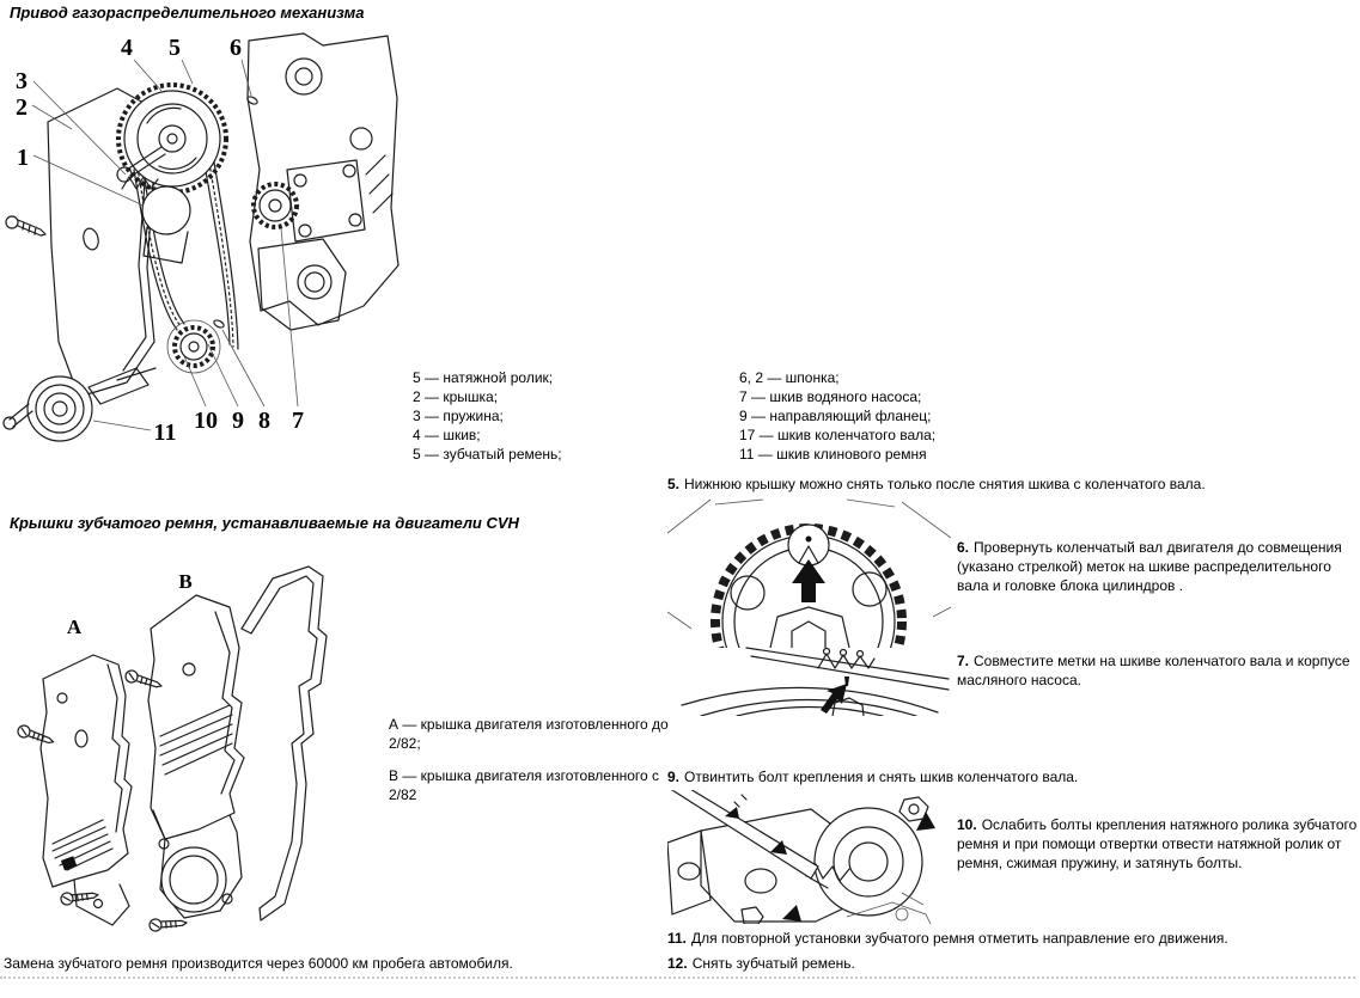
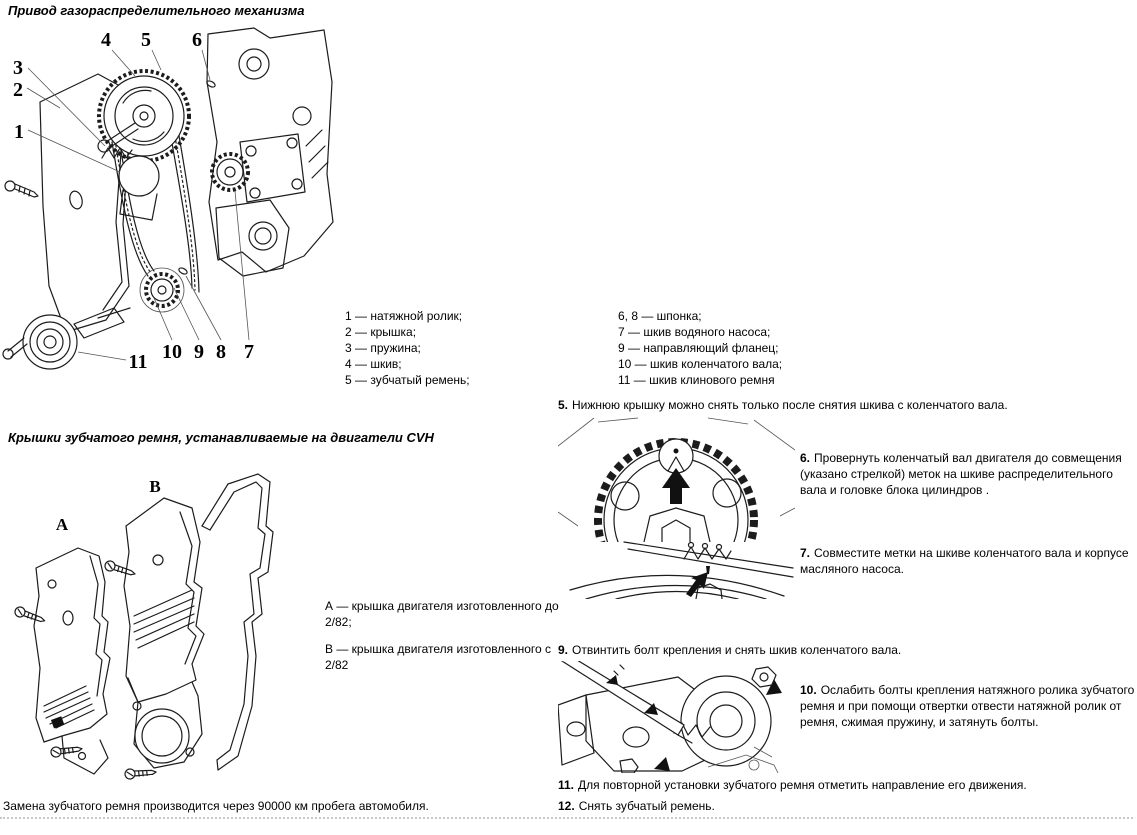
  Привод газораспределительного механизма
  1
  2
  3
  4
  5
  6
  7
  8
  9
  10
  11
- 5 — натяжной ролик;
+ 1 — натяжной ролик;
  2 — крышка;
  3 — пружина;
  4 — шкив;
  5 — зубчатый ремень;
- 6, 2 — шпонка;
+ 6, 8 — шпонка;
  7 — шкив водяного насоса;
  9 — направляющий фланец;
- 17 — шкив коленчатого вала;
+ 10 — шкив коленчатого вала;
  11 — шкив клинового ремня
  5. Нижнюю крышку можно снять только после снятия шкива с коленчатого вала.
  Крышки зубчатого ремня, устанавливаемые на двигатели CVH
  А
  В
  А — крышка двигателя изготовленного до 2/82;
  В — крышка двигателя изготовленного с 2/82
  6. Провернуть коленчатый вал двигателя до совмещения (указано стрелкой) меток на шкиве распределительного вала и головке блока цилиндров .
  7. Совместите метки на шкиве коленчатого вала и корпусе масляного насоса.
  9. Отвинтить болт крепления и снять шкив коленчатого вала.
  10. Ослабить болты крепления натяжного ролика зубчатого ремня и при помощи отвертки отвести натяжной ролик от ремня, сжимая пружину, и затянуть болты.
  11. Для повторной установки зубчатого ремня отметить направление его движения.
  12. Снять зубчатый ремень.
- Замена зубчатого ремня производится через 60000 км пробега автомобиля.
+ Замена зубчатого ремня производится через 90000 км пробега автомобиля.
